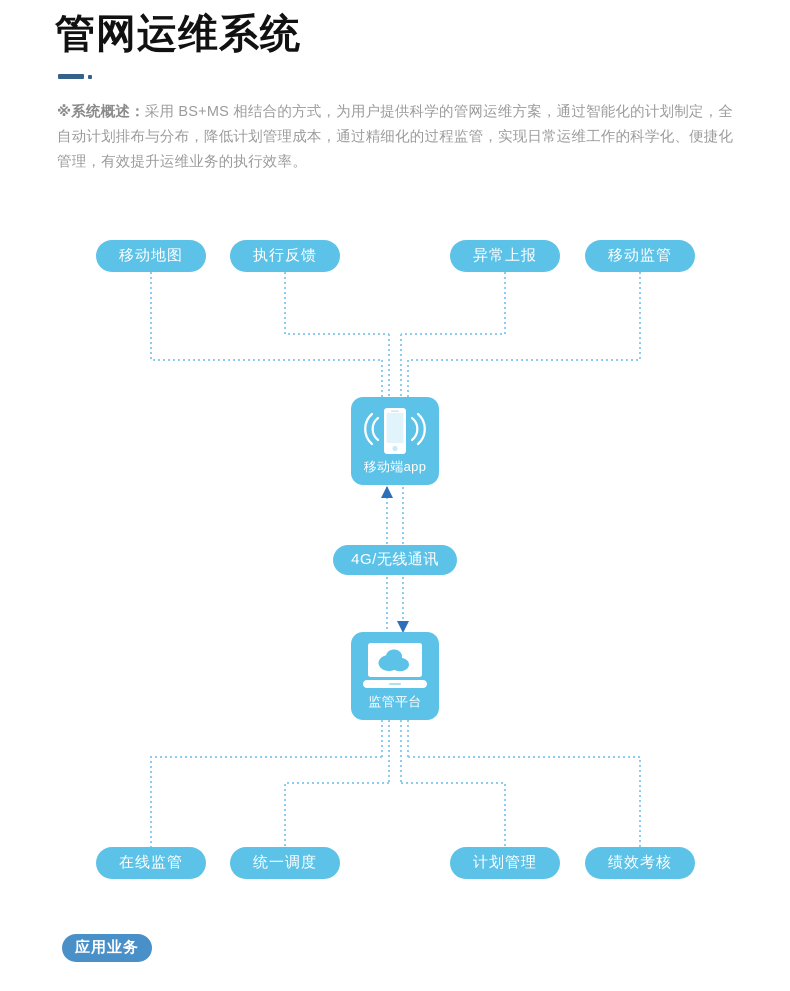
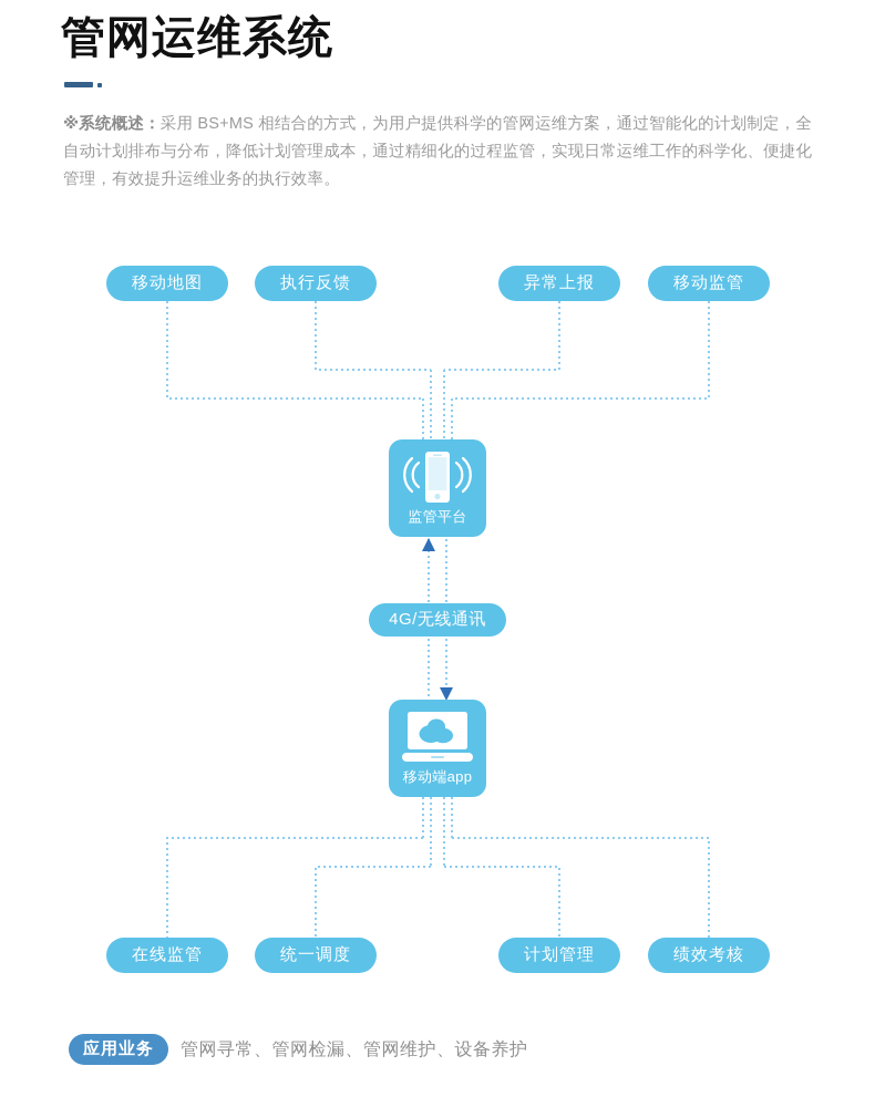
  管网运维系统
  ※系统概述：采用 BS+MS 相结合的方式，为用户提供科学的管网运维方案，通过智能化的计划制定，全自动计划排布与分布，降低计划管理成本，通过精细化的过程监管，实现日常运维工作的科学化、便捷化管理，有效提升运维业务的执行效率。
  移动地图
  执行反馈
  异常上报
  移动监管
- 移动端app
+ 监管平台
  4G/无线通讯
- 监管平台
+ 移动端app
  在线监管
  统一调度
  计划管理
  绩效考核
  应用业务
+ 管网寻常、管网检漏、管网维护、设备养护
